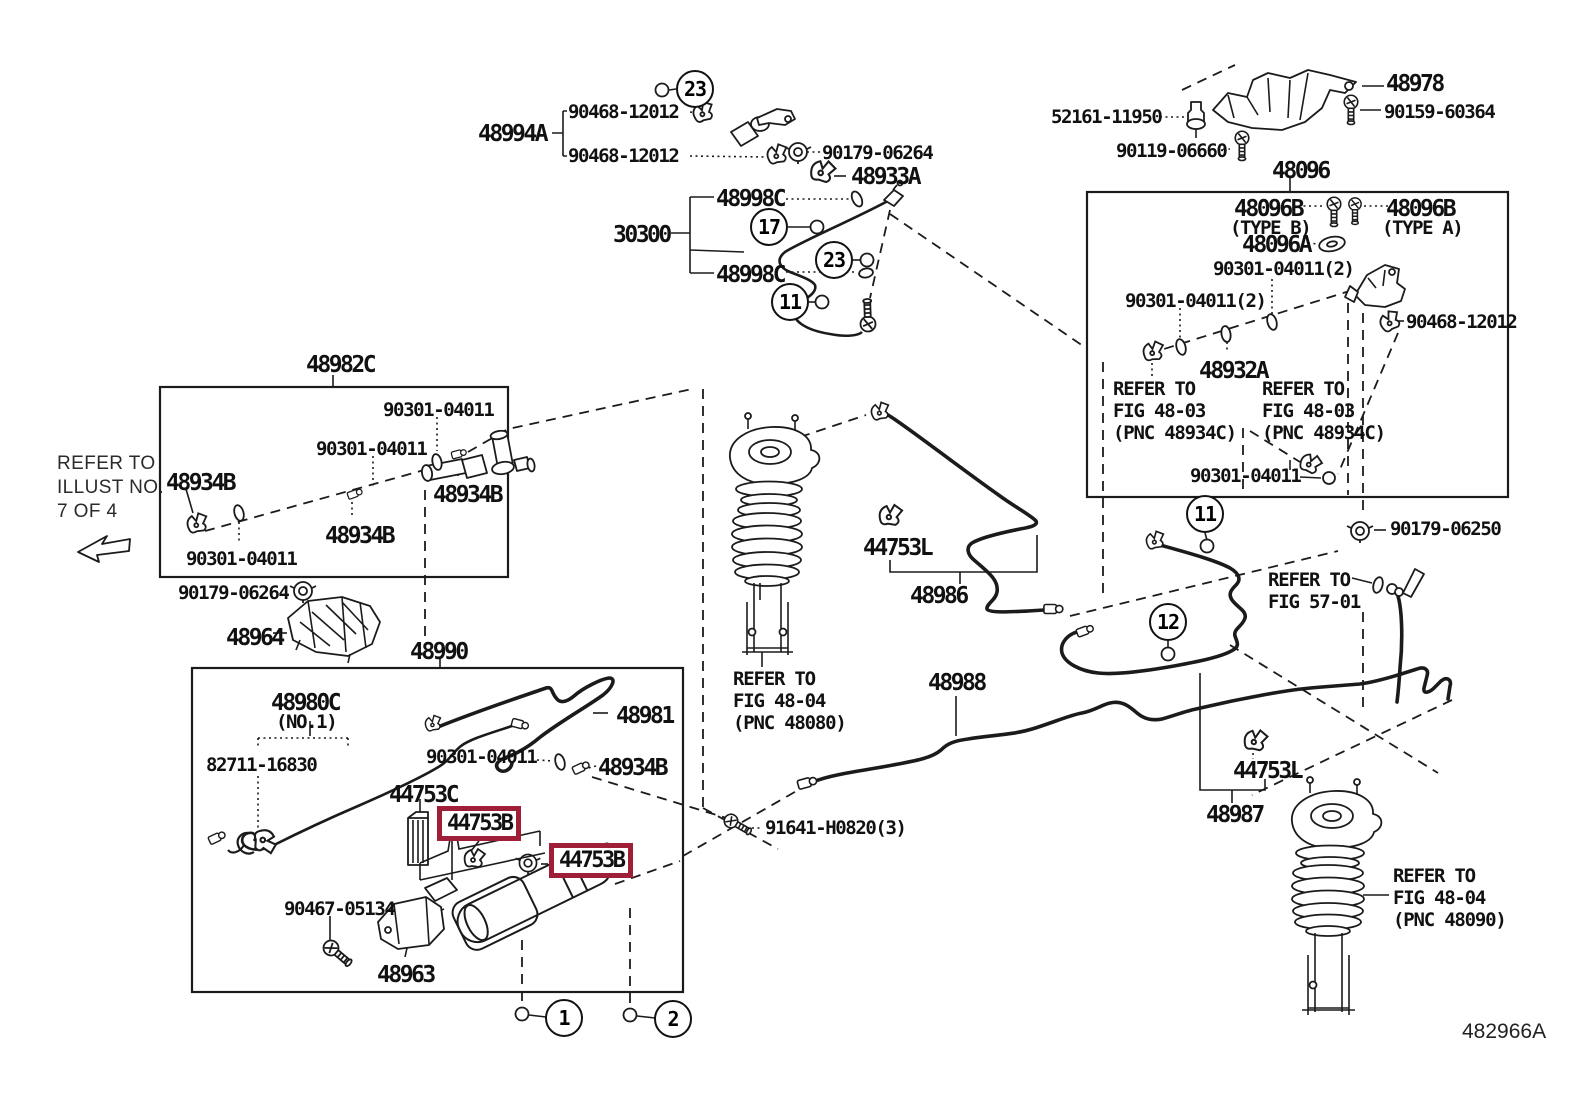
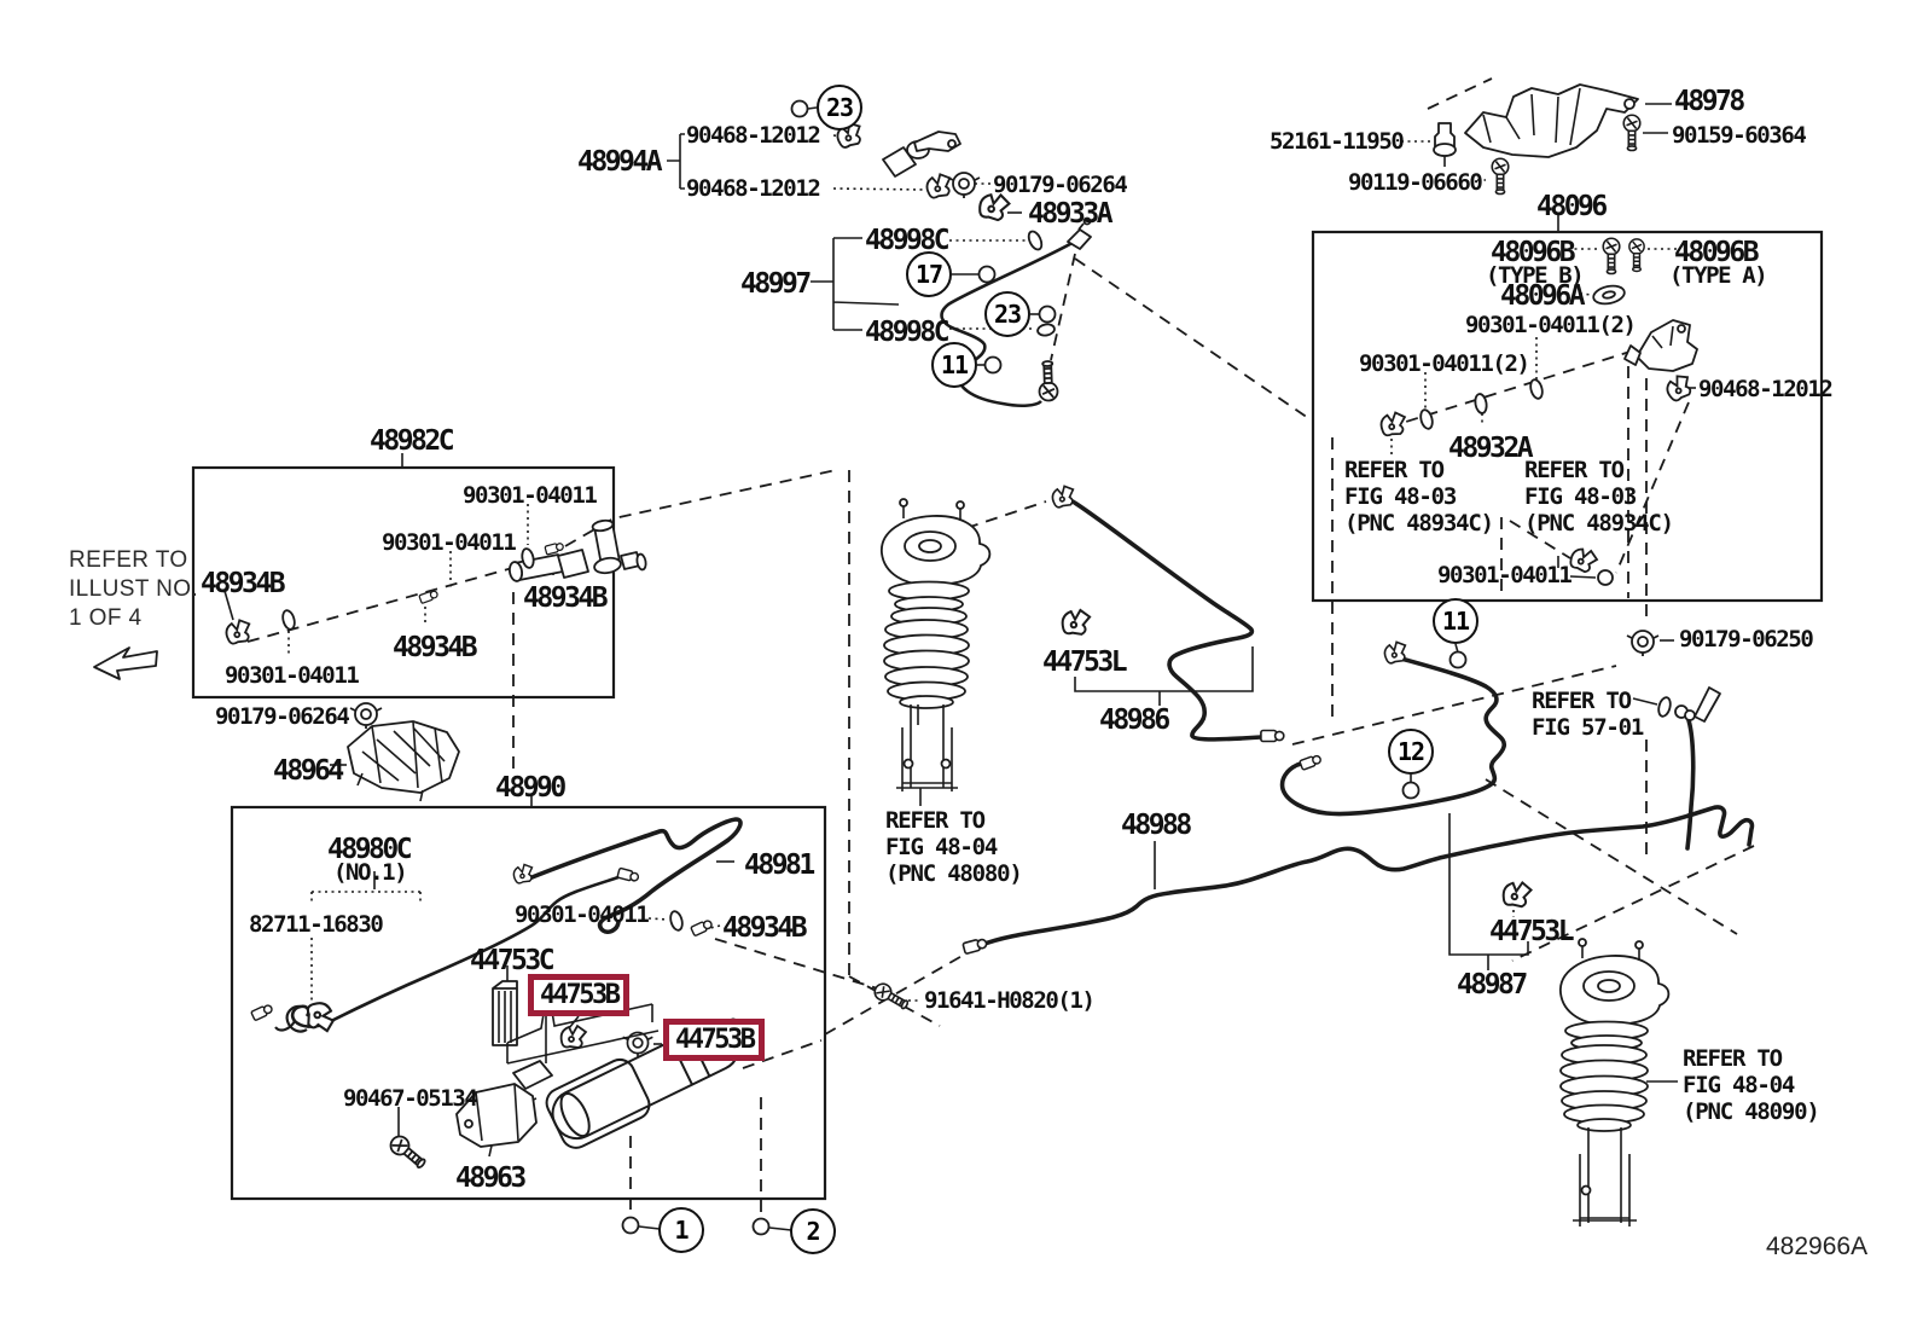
  48994A
  90468-12012
  90468-12012
  90179-06264
  48933A
  48998C
- 30300
+ 48997
  48998C
  52161-11950
  48978
  90159-60364
  90119-06660
  48096
  48096B
  (TYPE B)
  48096B
  (TYPE A)
  48096A
  90301-04011(2)
  90301-04011(2)
  90468-12012
  48932A
  90301-04011
  48982C
  90301-04011
  90301-04011
  48934B
  48934B
  48934B
  90301-04011
  90179-06264
  48964
  48990
  48981
  90301-04011
  48934B
  48980C
  (NO.1)
  82711-16830
  44753C
- 91641-H0820(3)
+ 91641-H0820(1)
  90467-05134
  48963
  44753L
  48986
  48988
  90179-06250
  44753L
  48987
  44753B
  44753B
  23
  17
  23
  11
  11
  12
  1
  2
  REFER TO
  ILLUST NO.
- 7 OF 4
+ 1 OF 4
  REFER TO
  FIG 48-03
  (PNC 48934C)
  REFER TO
  FIG 48-03
  (PNC 48934C)
  REFER TO
  FIG 48-04
  (PNC 48080)
  REFER TO
  FIG 57-01
  REFER TO
  FIG 48-04
  (PNC 48090)
  482966A
